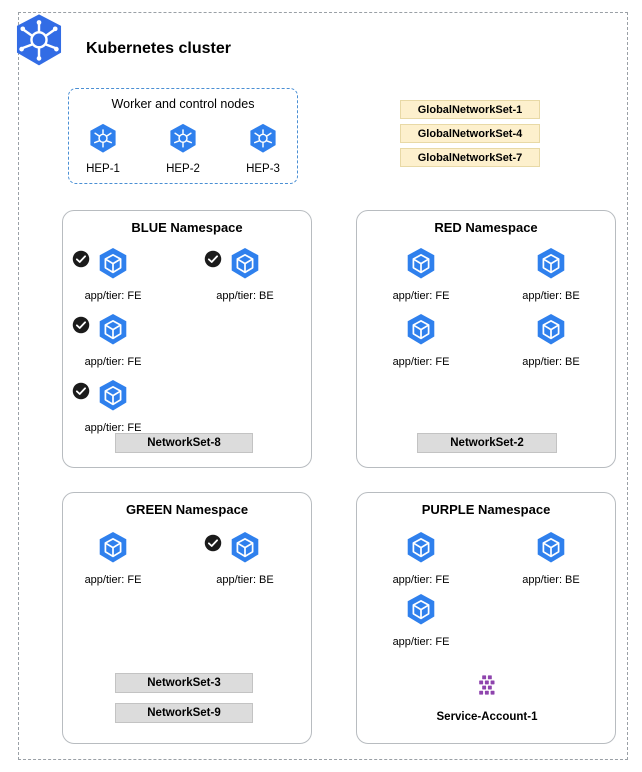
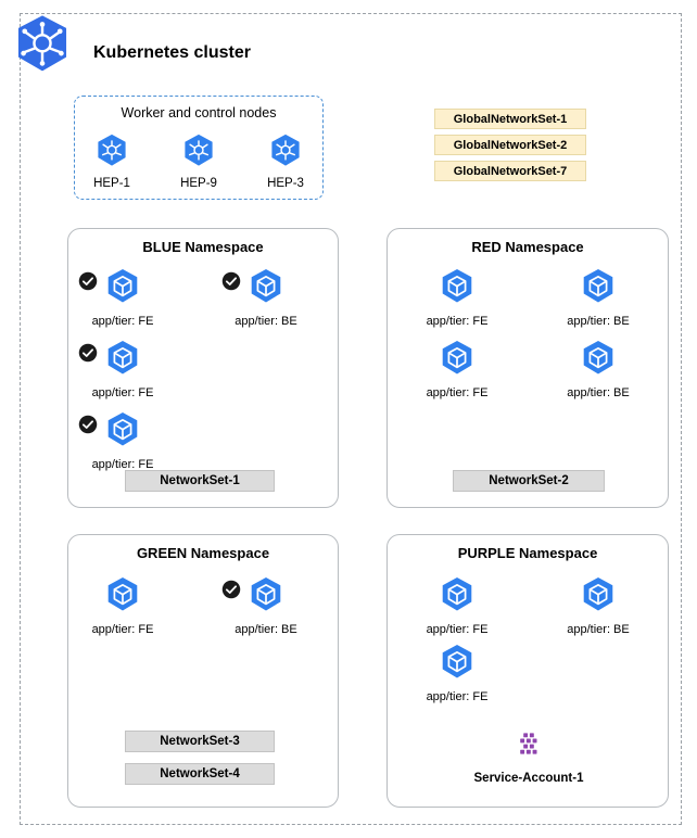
  Kubernetes cluster
  Worker and control nodes
  HEP-1
- HEP-2
+ HEP-9
  HEP-3
  GlobalNetworkSet-1
- GlobalNetworkSet-4
+ GlobalNetworkSet-2
  GlobalNetworkSet-7
  BLUE Namespace
  app/tier: FE
  app/tier: BE
  app/tier: FE
  app/tier: FE
- NetworkSet-8
+ NetworkSet-1
  RED Namespace
  app/tier: FE
  app/tier: BE
  app/tier: FE
  app/tier: BE
  NetworkSet-2
  GREEN Namespace
  app/tier: FE
  app/tier: BE
  NetworkSet-3
- NetworkSet-9
+ NetworkSet-4
  PURPLE Namespace
  app/tier: FE
  app/tier: BE
  app/tier: FE
  Service-Account-1
